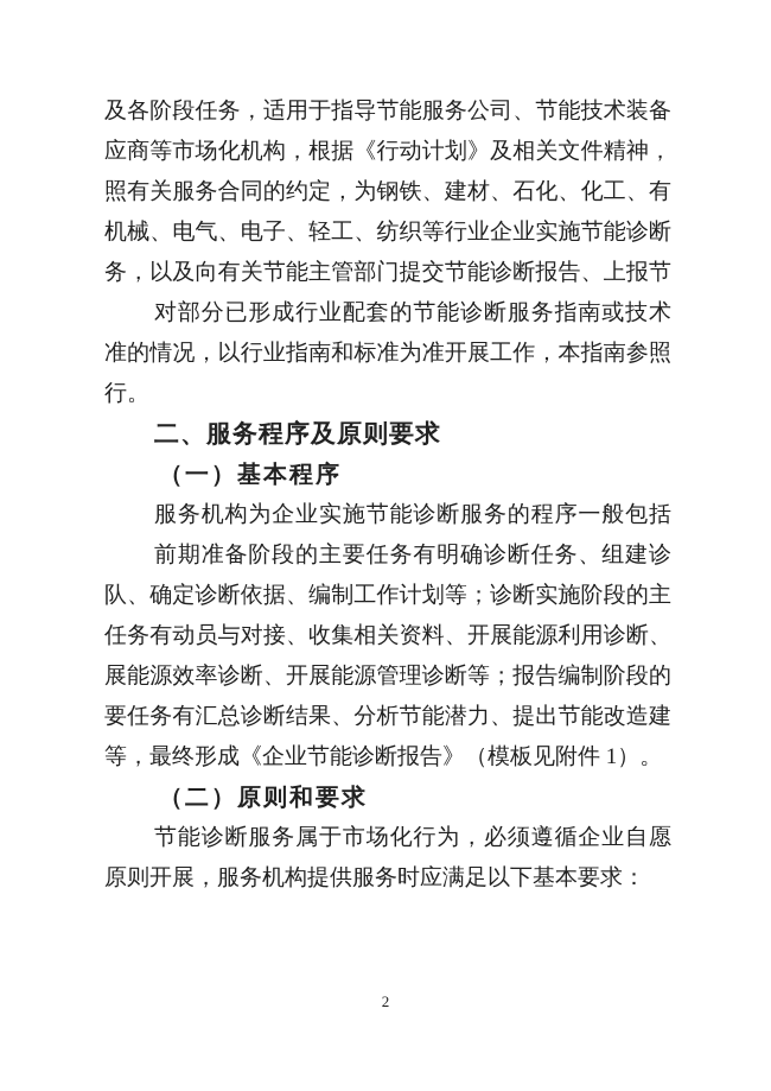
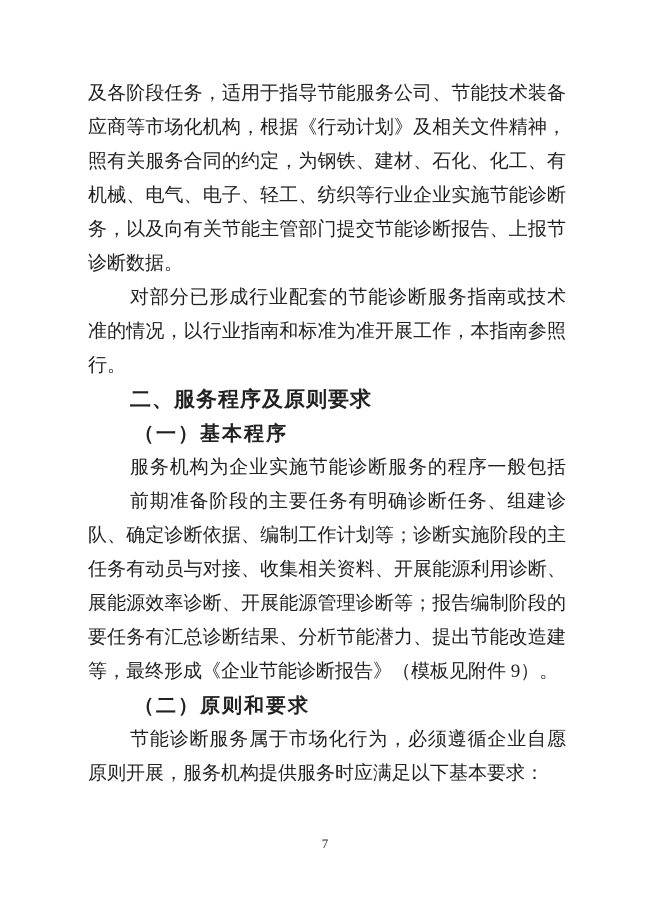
  及各阶段任务，适用于指导节能服务公司、节能技术装备
  应商等市场化机构，根据《行动计划》及相关文件精神，
  照有关服务合同的约定，为钢铁、建材、石化、化工、有
  机械、电气、电子、轻工、纺织等行业企业实施节能诊断
  务，以及向有关节能主管部门提交节能诊断报告、上报节
+ 诊断数据。
  对部分已形成行业配套的节能诊断服务指南或技术
  准的情况，以行业指南和标准为准开展工作，本指南参照
  行。
  二、服务程序及原则要求
  （一）基本程序
  服务机构为企业实施节能诊断服务的程序一般包括
  前期准备阶段的主要任务有明确诊断任务、组建诊
  队、确定诊断依据、编制工作计划等；诊断实施阶段的主
  任务有动员与对接、收集相关资料、开展能源利用诊断、
  展能源效率诊断、开展能源管理诊断等；报告编制阶段的
  要任务有汇总诊断结果、分析节能潜力、提出节能改造建
- 等，最终形成《企业节能诊断报告》（模板见附件 1）。
+ 等，最终形成《企业节能诊断报告》（模板见附件 9）。
  （二）原则和要求
  节能诊断服务属于市场化行为，必须遵循企业自愿
  原则开展，服务机构提供服务时应满足以下基本要求：
- 2
+ 7
